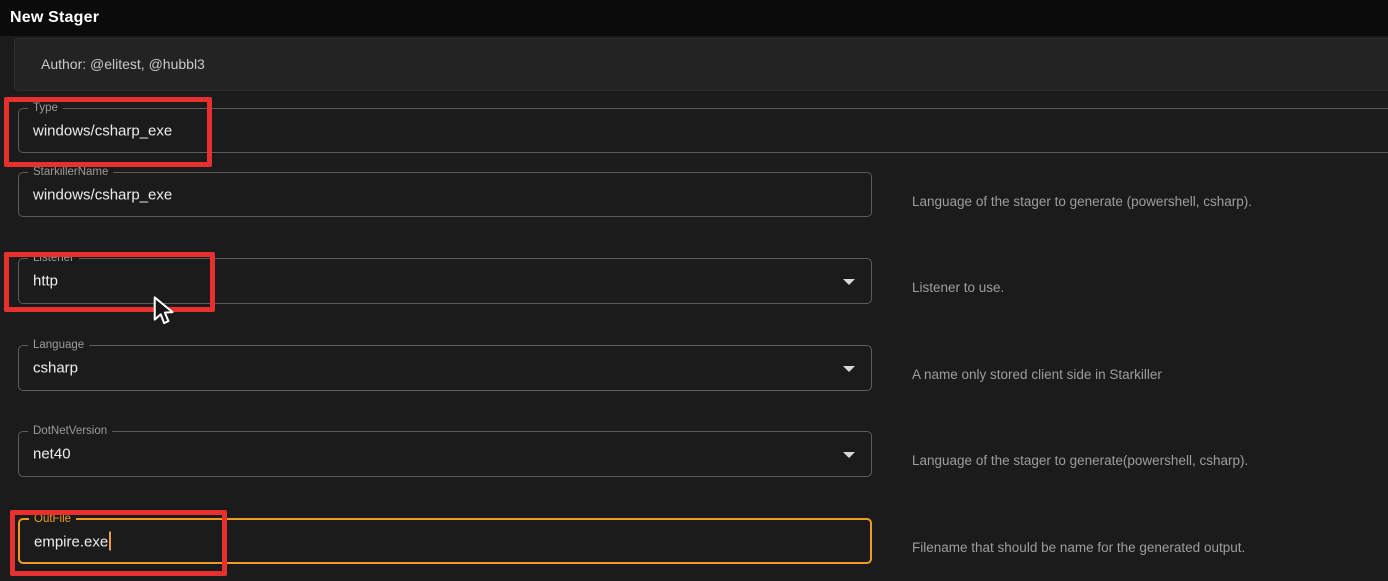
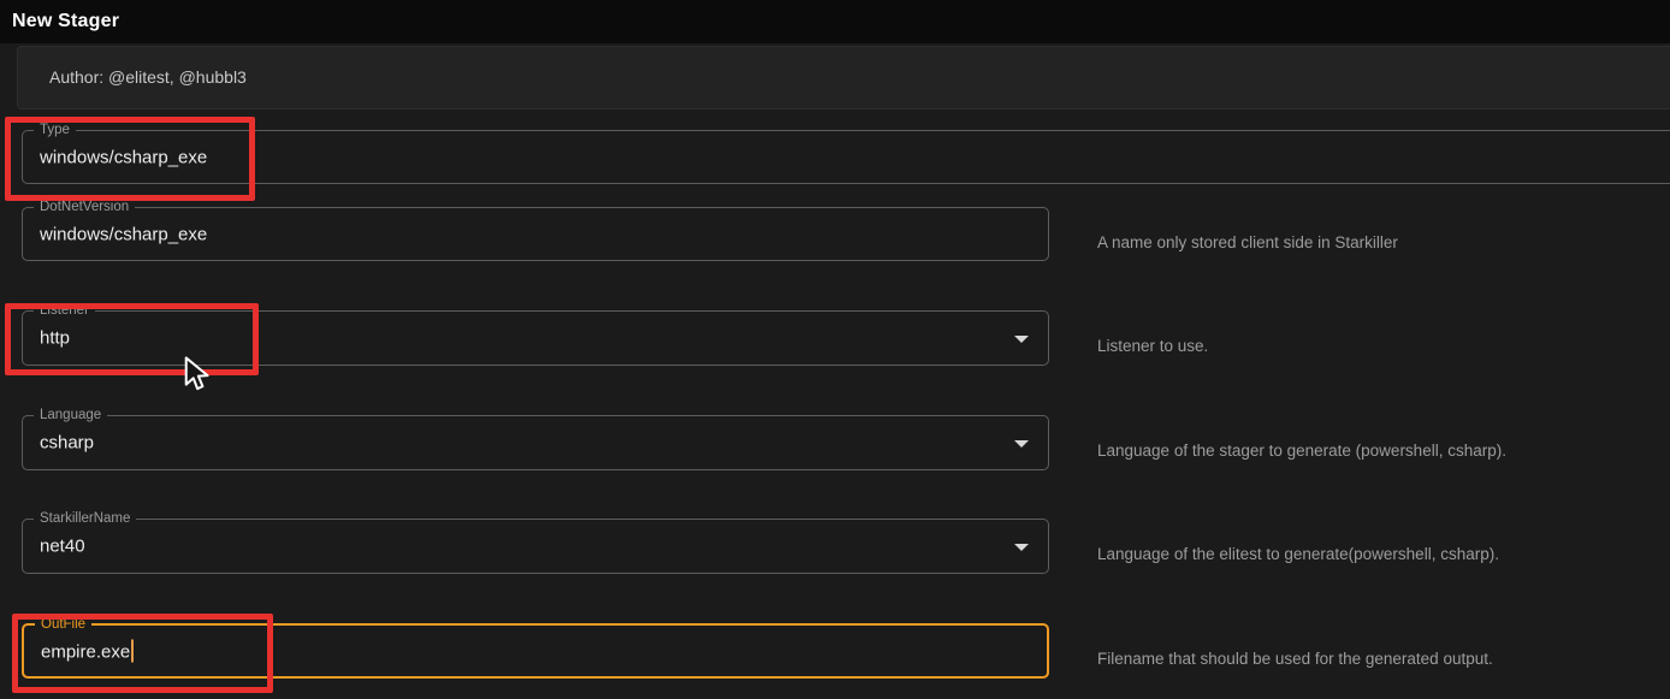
  New Stager
  Author: @elitest, @hubbl3
  Type
  windows/csharp_exe
- StarkillerName
+ DotNetVersion
  windows/csharp_exe
- Language of the stager to generate (powershell, csharp).
+ A name only stored client side in Starkiller
  Listener
  http
  Listener to use.
  Language
  csharp
- A name only stored client side in Starkiller
+ Language of the stager to generate (powershell, csharp).
- DotNetVersion
+ StarkillerName
  net40
- Language of the stager to generate(powershell, csharp).
+ Language of the elitest to generate(powershell, csharp).
  OutFile
  empire.exe
- Filename that should be name for the generated output.
+ Filename that should be used for the generated output.
